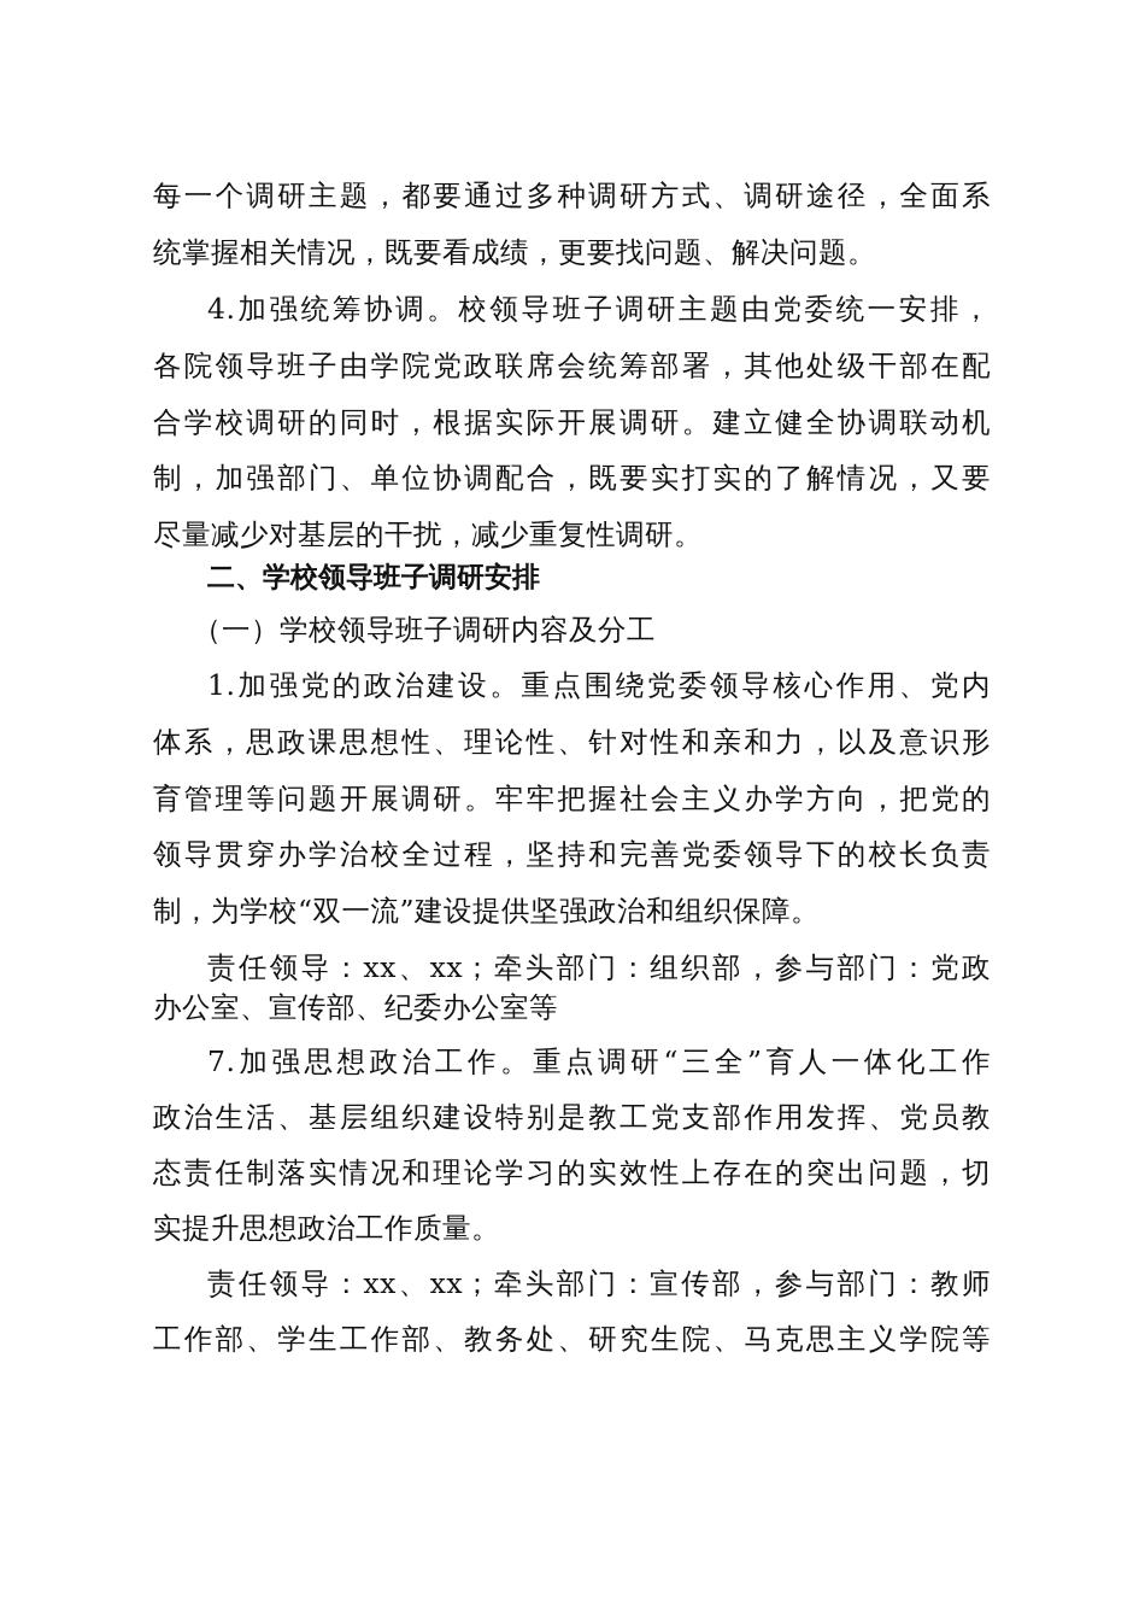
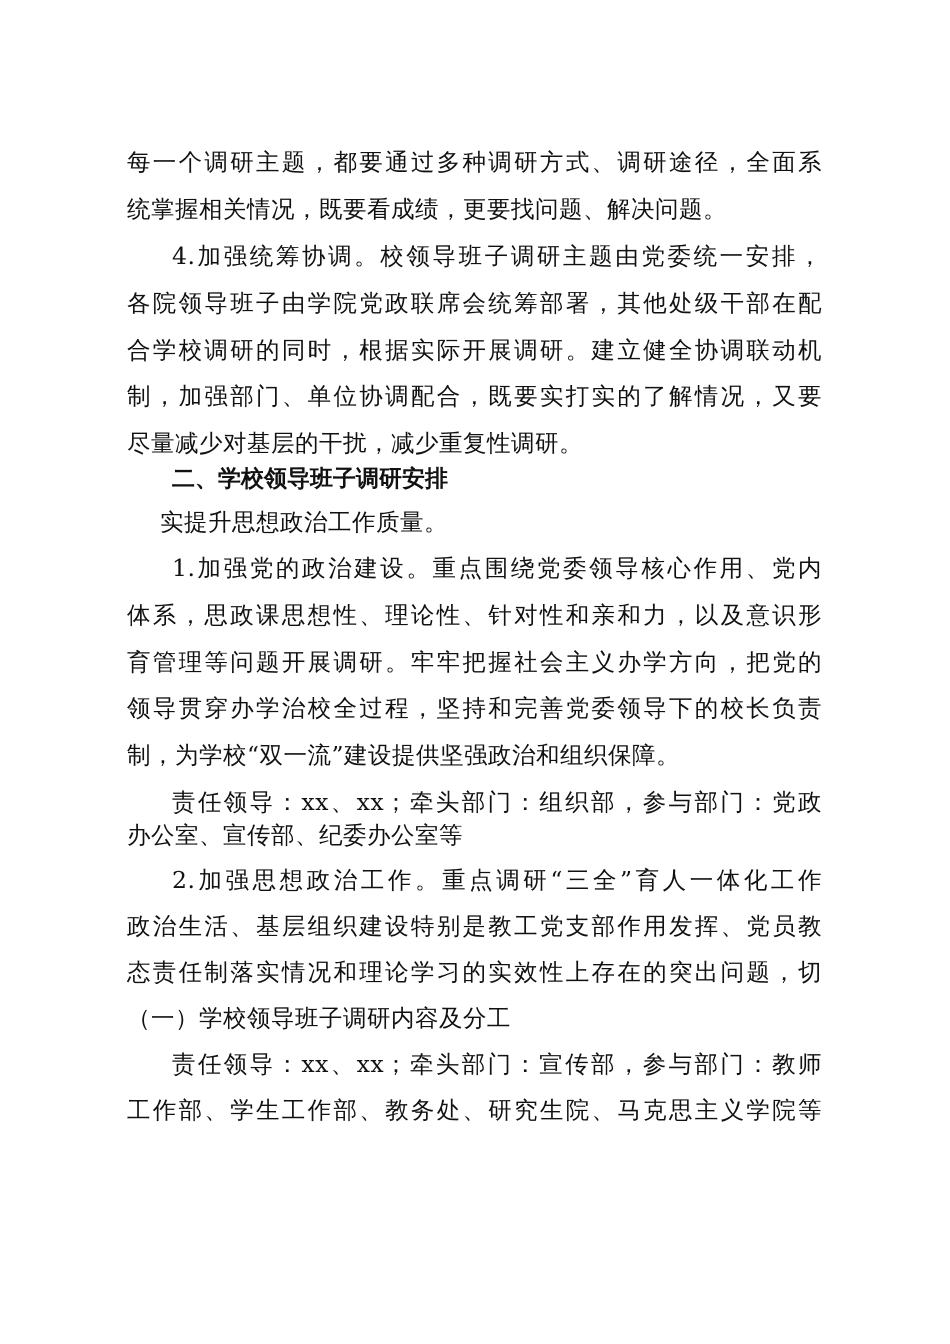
  每一个调研主题，都要通过多种调研方式、调研途径，全面系
  统掌握相关情况，既要看成绩，更要找问题、解决问题。
  4.加强统筹协调。校领导班子调研主题由党委统一安排，
  各院领导班子由学院党政联席会统筹部署，其他处级干部在配
  合学校调研的同时，根据实际开展调研。建立健全协调联动机
  制，加强部门、单位协调配合，既要实打实的了解情况，又要
  尽量减少对基层的干扰，减少重复性调研。
  二、学校领导班子调研安排
- （一）学校领导班子调研内容及分工
+ 实提升思想政治工作质量。
  1.加强党的政治建设。重点围绕党委领导核心作用、党内
  体系，思政课思想性、理论性、针对性和亲和力，以及意识形
  育管理等问题开展调研。牢牢把握社会主义办学方向，把党的
  领导贯穿办学治校全过程，坚持和完善党委领导下的校长负责
  制，为学校“双一流”建设提供坚强政治和组织保障。
  责任领导：xx、xx；牵头部门：组织部，参与部门：党政
  办公室、宣传部、纪委办公室等
- 7.加强思想政治工作。重点调研“三全”育人一体化工作
+ 2.加强思想政治工作。重点调研“三全”育人一体化工作
  政治生活、基层组织建设特别是教工党支部作用发挥、党员教
  态责任制落实情况和理论学习的实效性上存在的突出问题，切
- 实提升思想政治工作质量。
+ （一）学校领导班子调研内容及分工
  责任领导：xx、xx；牵头部门：宣传部，参与部门：教师
  工作部、学生工作部、教务处、研究生院、马克思主义学院等
